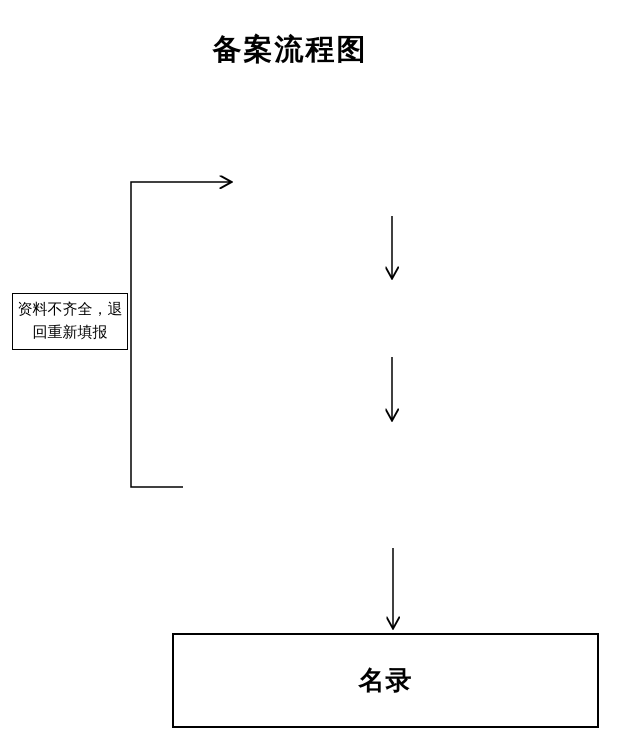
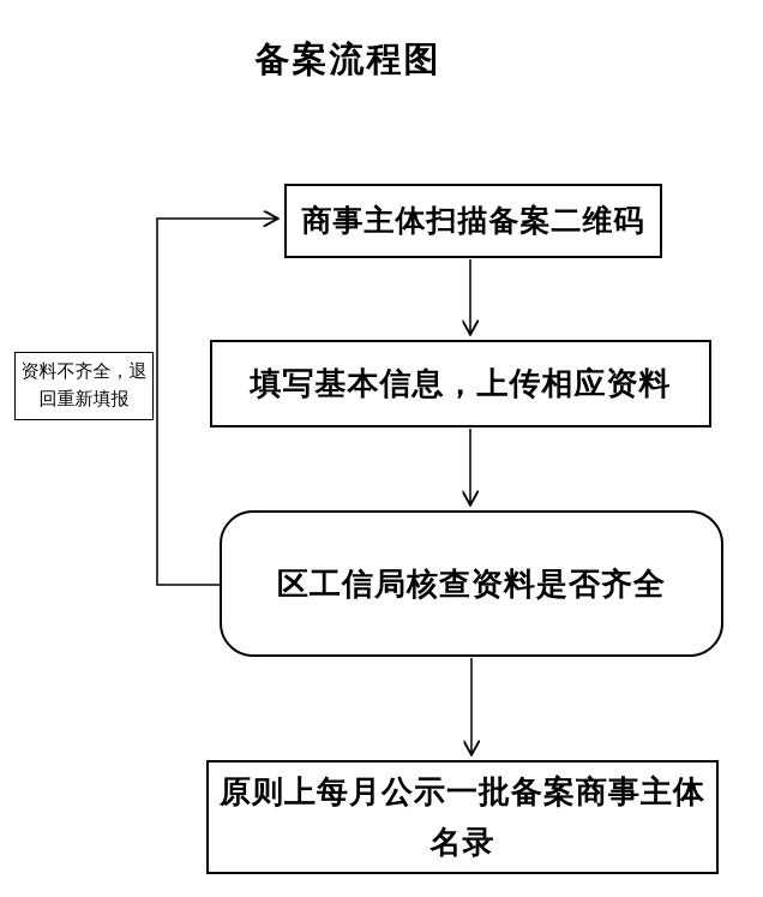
  备案流程图
+ 商事主体扫描备案二维码
+ 填写基本信息，上传相应资料
+ 区工信局核查资料是否齐全
+ 原则上每月公示一批备案商事主体
  名录
  资料不齐全，退
  回重新填报
